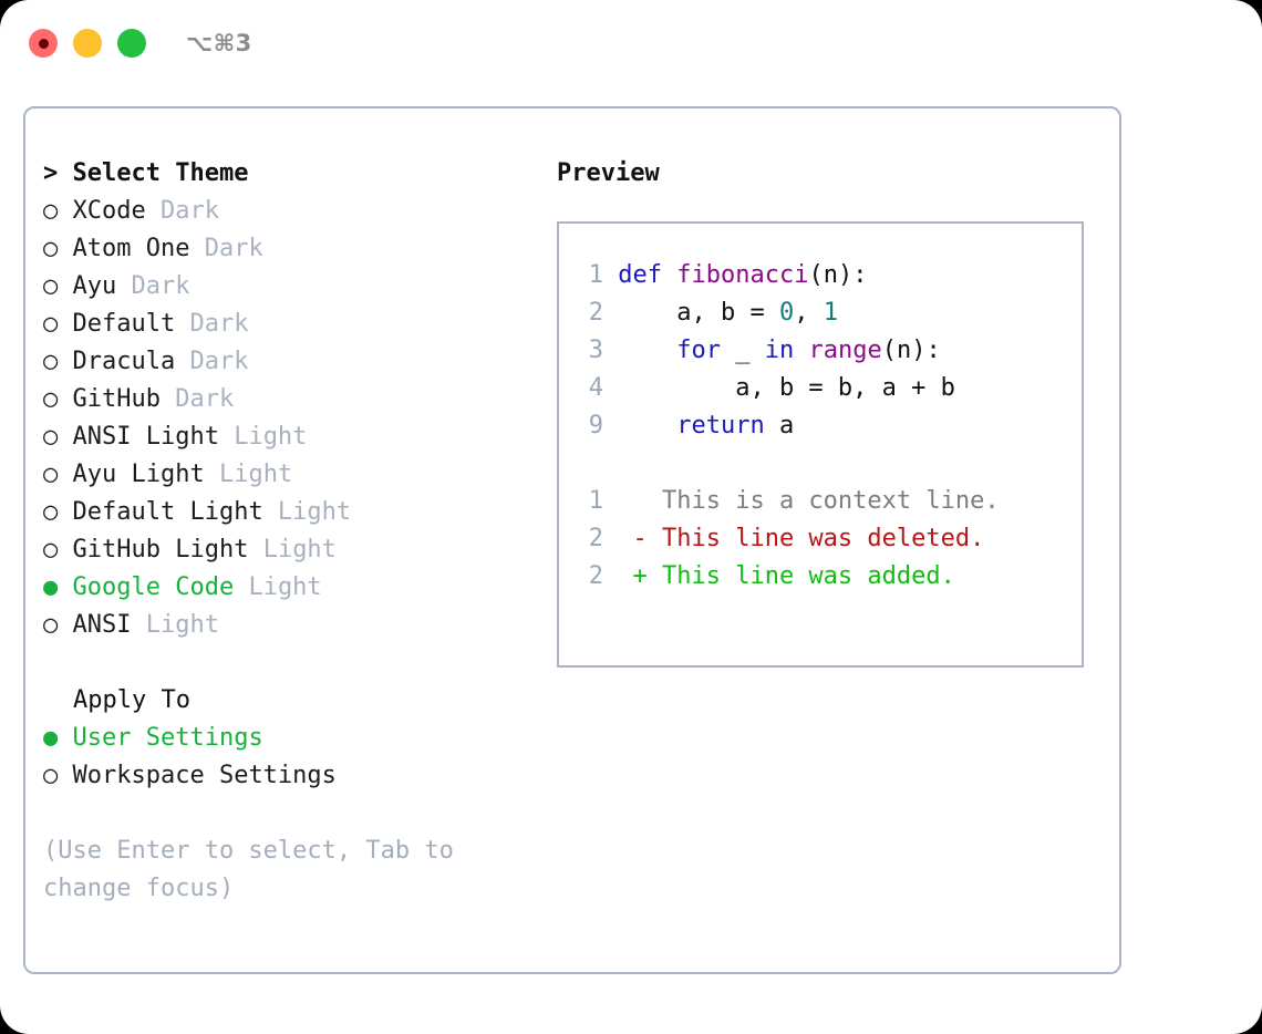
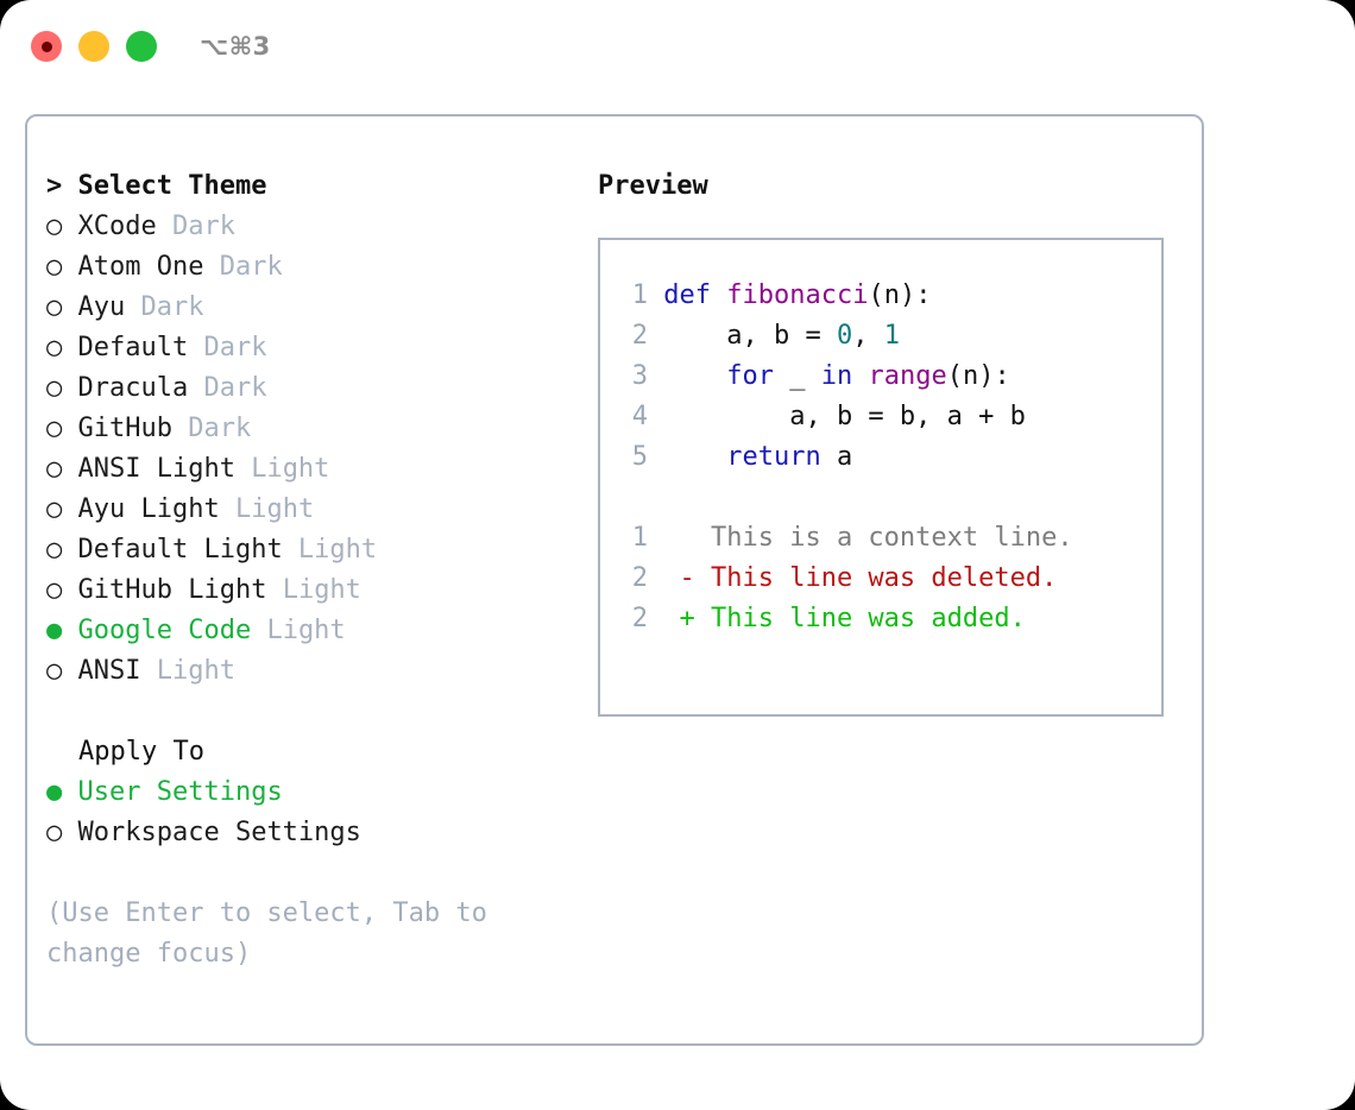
  ⌥⌘3
  > Select Theme
  ○ XCode Dark
  ○ Atom One Dark
  ○ Ayu Dark
  ○ Default Dark
  ○ Dracula Dark
  ○ GitHub Dark
  ○ ANSI Light Light
  ○ Ayu Light Light
  ○ Default Light Light
  ○ GitHub Light Light
  ● Google Code Light
  ○ ANSI Light
  Apply To
  ● User Settings
  ○ Workspace Settings
  (Use Enter to select, Tab to change focus)
  Preview
  1 def fibonacci(n):
  2 a, b = 0, 1
  3 for _ in range(n):
  4 a, b = b, a + b
- 9 return a
+ 5 return a
  1 This is a context line.
  2 - This line was deleted.
  2 + This line was added.
